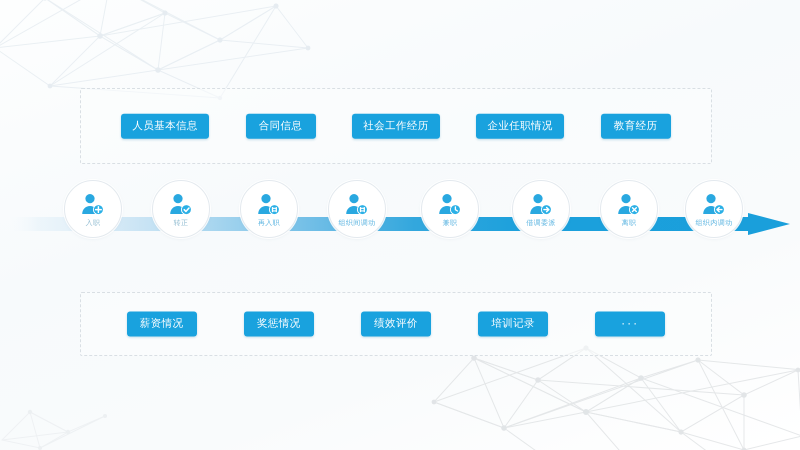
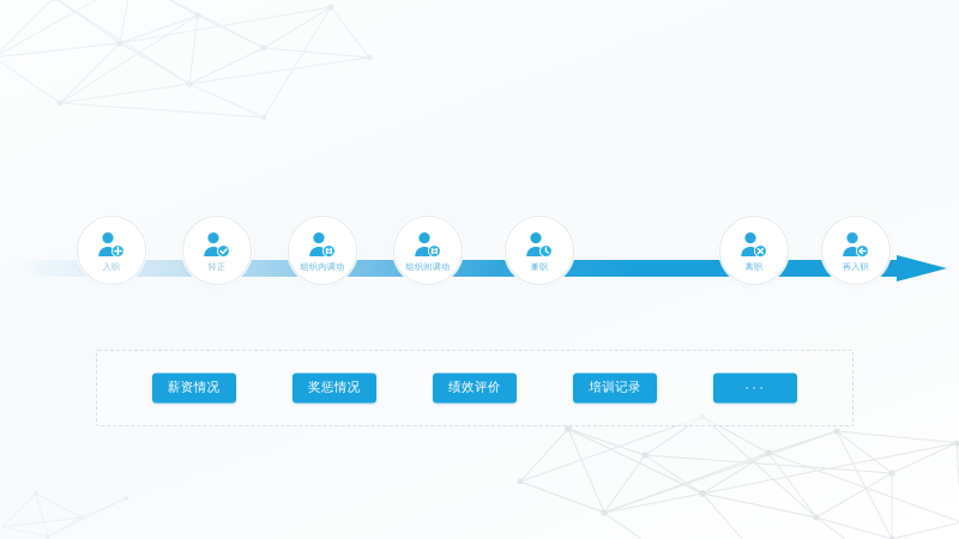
- 人员基本信息
- 合同信息
- 社会工作经历
- 企业任职情况
- 教育经历
  入职
  转正
- 再入职
+ 组织内调动
  组织间调动
  兼职
- 借调委派
  离职
- 组织内调动
+ 再入职
  薪资情况
  奖惩情况
  绩效评价
  培训记录
  ···
